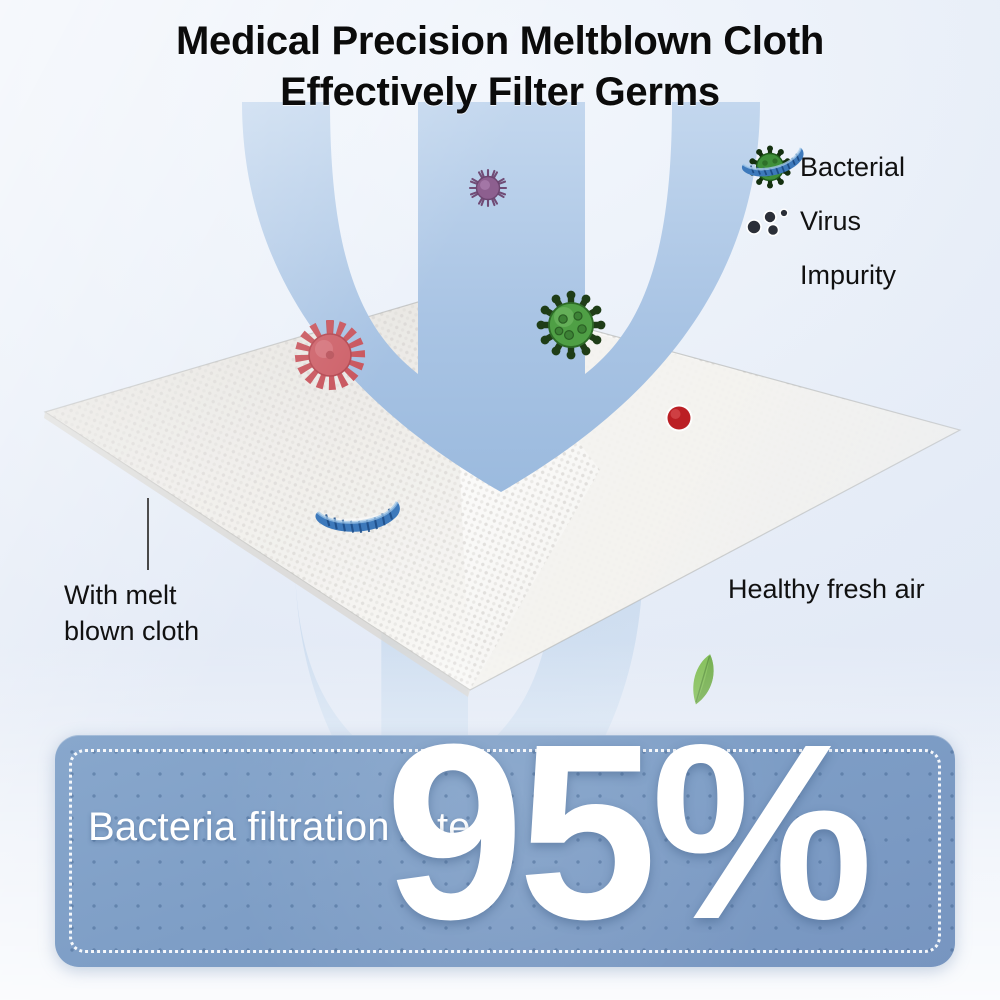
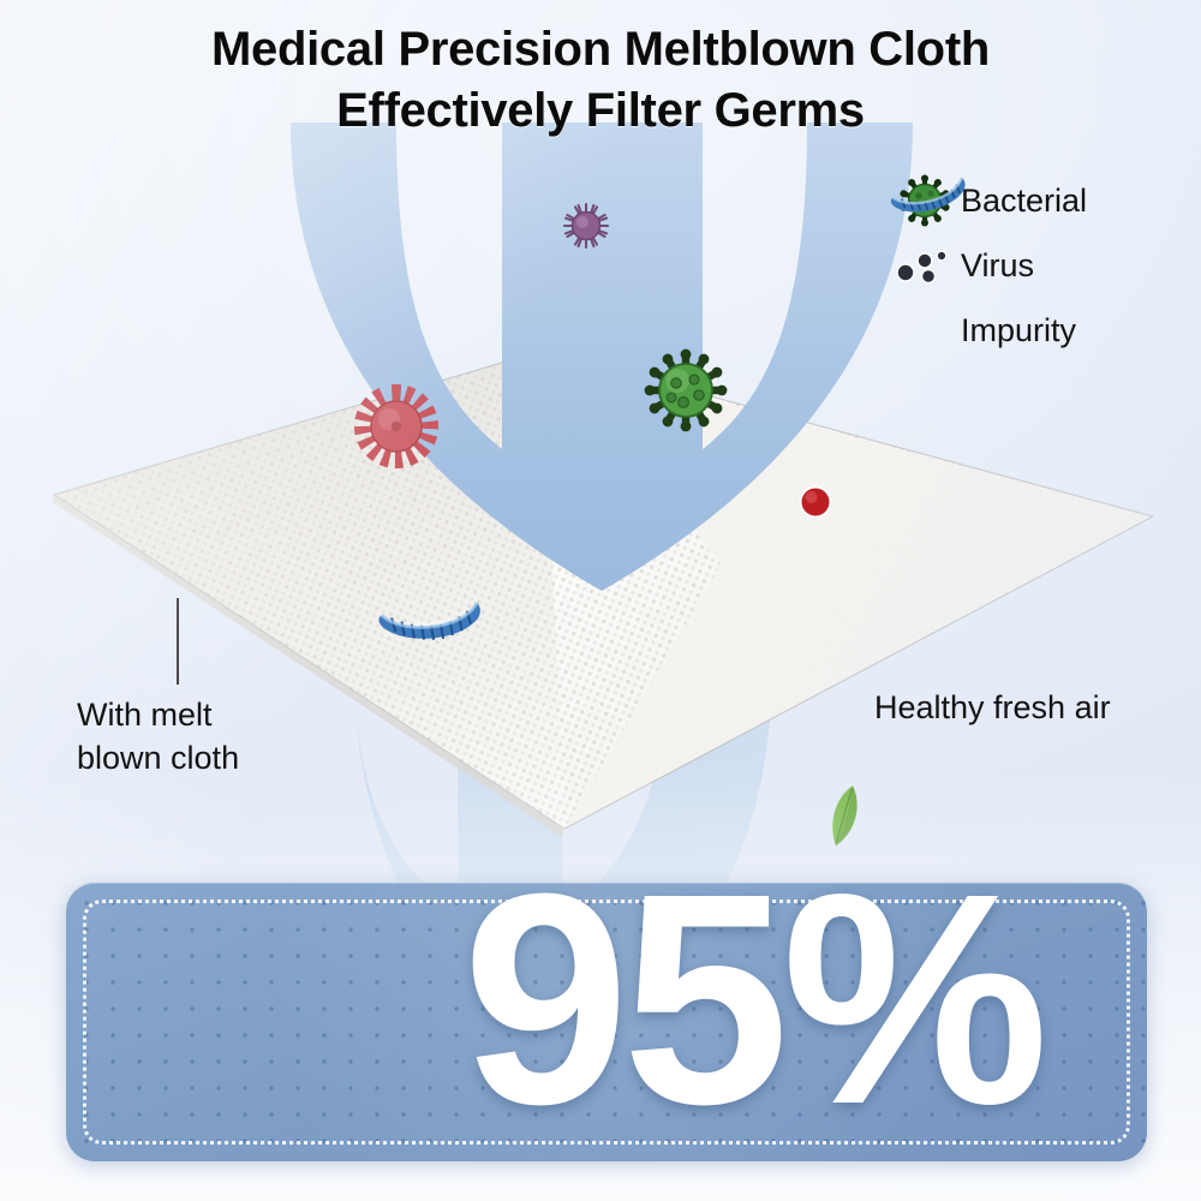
  Medical Precision Meltblown Cloth
  Effectively Filter Germs
  Bacterial
  Virus
  Impurity
  With melt
  blown cloth
  Healthy fresh air
- Bacteria filtration rate
  95%
